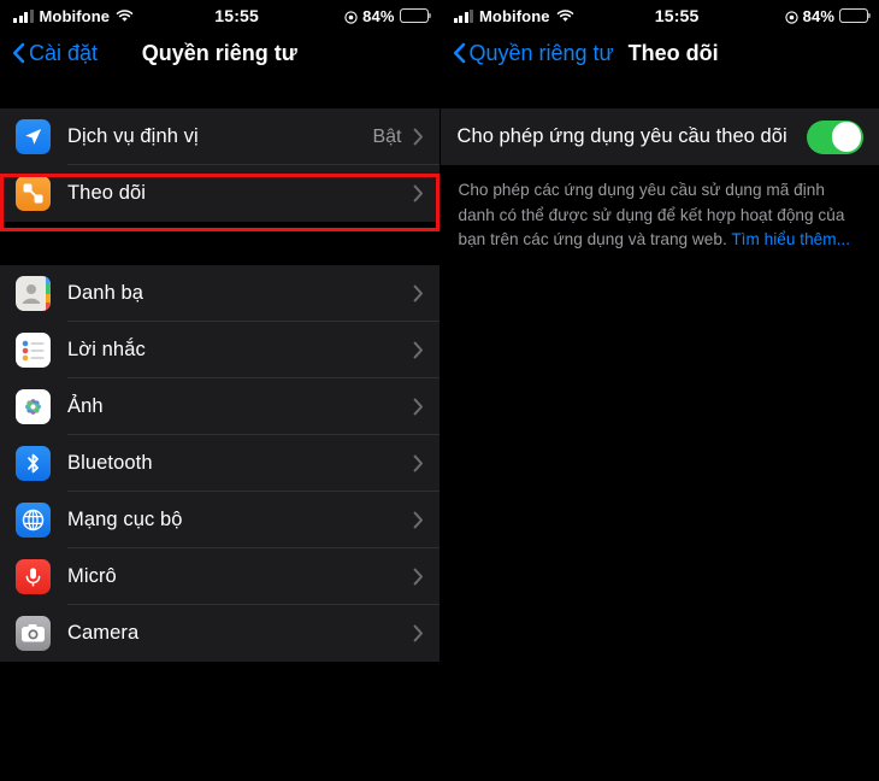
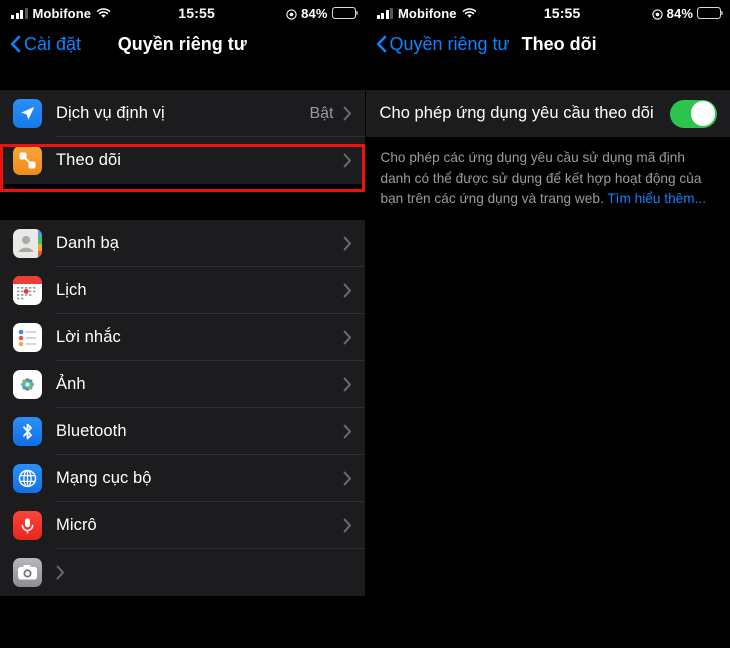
  Mobifone
  15:55
  84%
  Cài đặt
  Quyền riêng tư
  Dịch vụ định vị
  Bật
  Theo dõi
  Danh bạ
+ Lịch
  Lời nhắc
  Ảnh
  Bluetooth
  Mạng cục bộ
  Micrô
- Camera
  Mobifone
  15:55
  84%
  Quyền riêng tư
  Theo dõi
  Cho phép ứng dụng yêu cầu theo dõi
  Cho phép các ứng dụng yêu cầu sử dụng mã định danh có thể được sử dụng để kết hợp hoạt động của bạn trên các ứng dụng và trang web. Tìm hiểu thêm...
